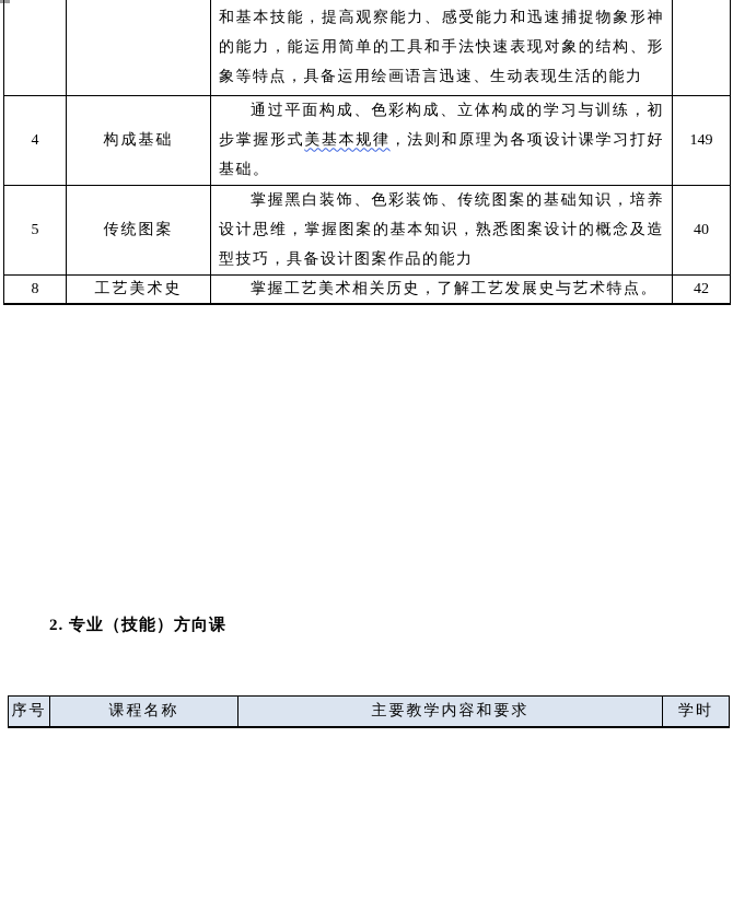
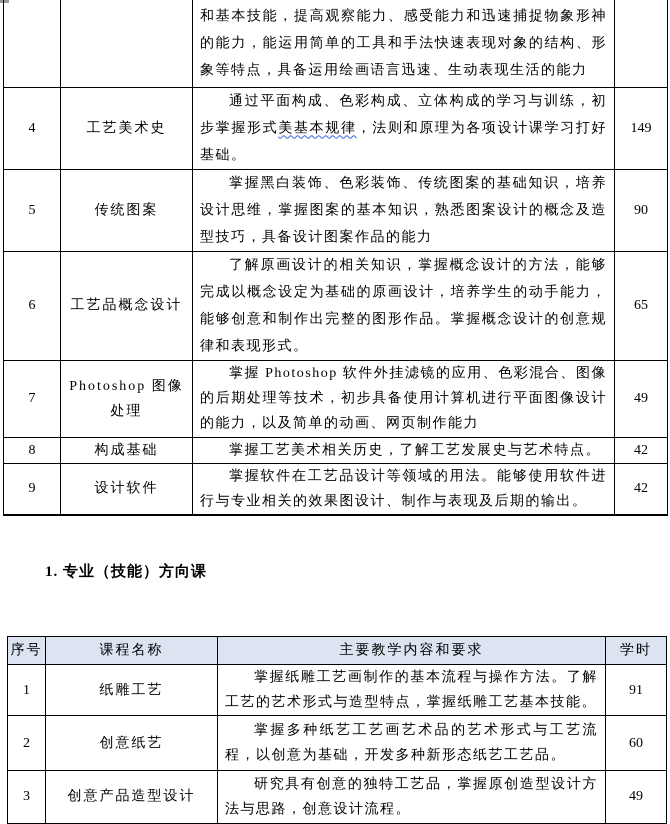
  		和基本技能，提高观察能力、感受能力和迅速捕捉物象形神的能力，能运用简单的工具和手法快速表现对象的结构、形象等特点，具备运用绘画语言迅速、生动表现生活的能力
- 4	构成基础	通过平面构成、色彩构成、立体构成的学习与训练，初步掌握形式美基本规律，法则和原理为各项设计课学习打好基础。	149
+ 4	工艺美术史	通过平面构成、色彩构成、立体构成的学习与训练，初步掌握形式美基本规律，法则和原理为各项设计课学习打好基础。	149
- 5	传统图案	掌握黑白装饰、色彩装饰、传统图案的基础知识，培养设计思维，掌握图案的基本知识，熟悉图案设计的概念及造型技巧，具备设计图案作品的能力	40
+ 5	传统图案	掌握黑白装饰、色彩装饰、传统图案的基础知识，培养设计思维，掌握图案的基本知识，熟悉图案设计的概念及造型技巧，具备设计图案作品的能力	90
+ 6	工艺品概念设计	了解原画设计的相关知识，掌握概念设计的方法，能够完成以概念设定为基础的原画设计，培养学生的动手能力，能够创意和制作出完整的图形作品。掌握概念设计的创意规律和表现形式。	65
+ 7	Photoshop 图像处理	掌握 Photoshop 软件外挂滤镜的应用、色彩混合、图像的后期处理等技术，初步具备使用计算机进行平面图像设计的能力，以及简单的动画、网页制作能力	49
- 8	工艺美术史	掌握工艺美术相关历史，了解工艺发展史与艺术特点。	42
+ 8	构成基础	掌握工艺美术相关历史，了解工艺发展史与艺术特点。	42
+ 9	设计软件	掌握软件在工艺品设计等领域的用法。能够使用软件进行与专业相关的效果图设计、制作与表现及后期的输出。	42
- 2. 专业（技能）方向课
+ 1. 专业（技能）方向课
  序号	课程名称	主要教学内容和要求	学时
+ 1	纸雕工艺	掌握纸雕工艺画制作的基本流程与操作方法。了解工艺的艺术形式与造型特点，掌握纸雕工艺基本技能。	91
+ 2	创意纸艺	掌握多种纸艺工艺画艺术品的艺术形式与工艺流程，以创意为基础，开发多种新形态纸艺工艺品。	60
+ 3	创意产品造型设计	研究具有创意的独特工艺品，掌握原创造型设计方法与思路，创意设计流程。	49
